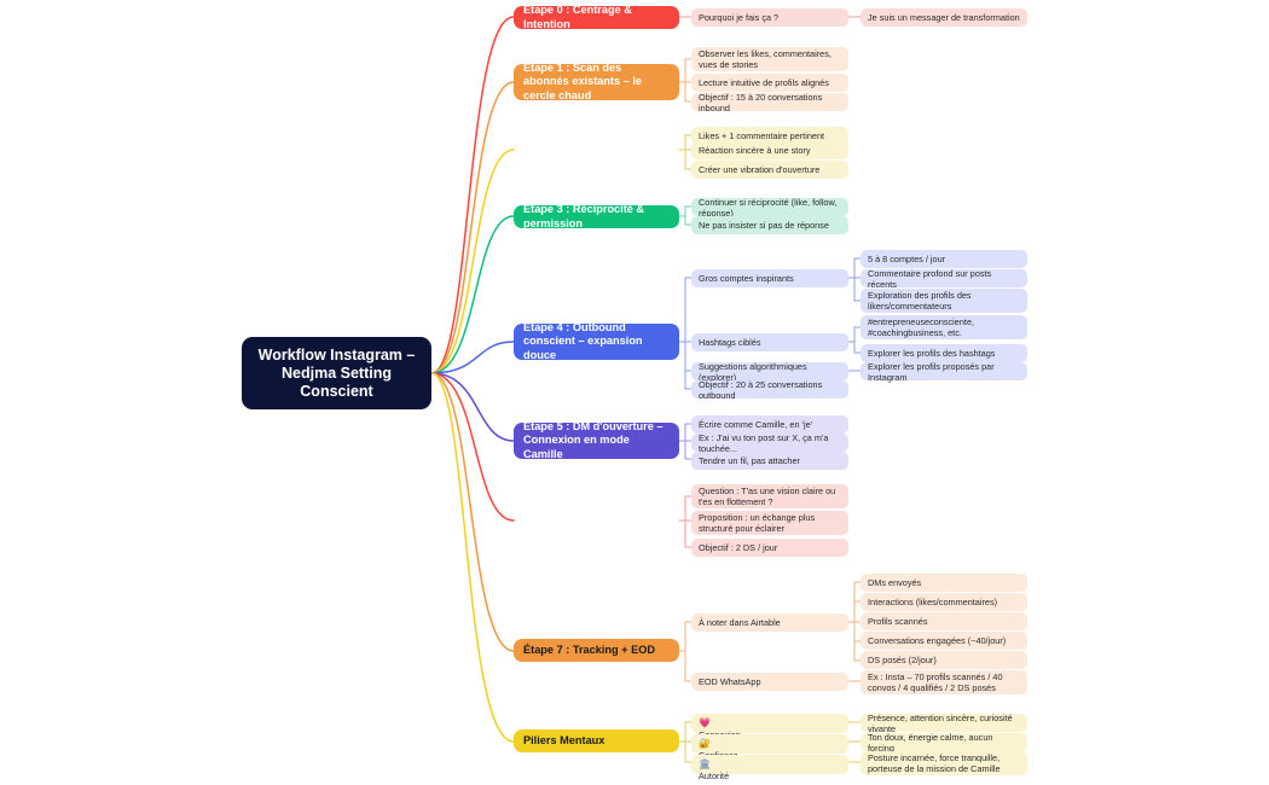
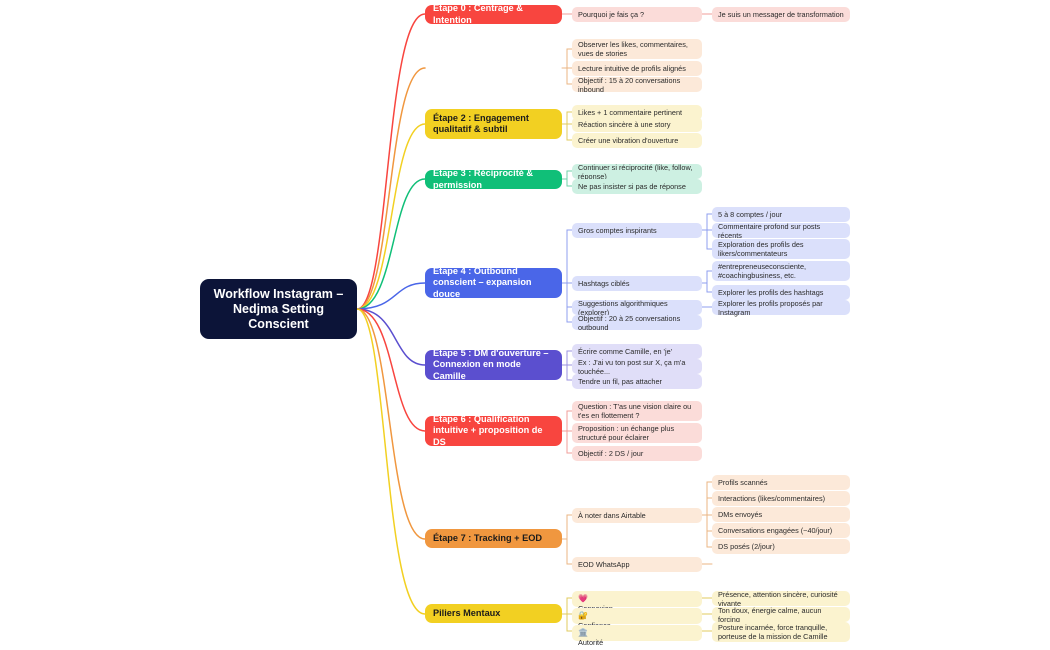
  Workflow Instagram – Nedjma Setting Conscient
  Étape 0 : Centrage & Intention
  Pourquoi je fais ça ?
  Je suis un messager de transformation
- Étape 1 : Scan des abonnés existants – le cercle chaud
  Observer les likes, commentaires, vues de stories
  Lecture intuitive de profils alignés
  Objectif : 15 à 20 conversations inbound
+ Étape 2 : Engagement qualitatif & subtil
  Likes + 1 commentaire pertinent
  Réaction sincère à une story
  Créer une vibration d'ouverture
  Étape 3 : Réciprocité & permission
  Continuer si réciprocité (like, follow, réponse)
  Ne pas insister si pas de réponse
  Étape 4 : Outbound conscient – expansion douce
  Gros comptes inspirants
  5 à 8 comptes / jour
  Commentaire profond sur posts récents
  Exploration des profils des likers/commentateurs
  Hashtags ciblés
  #entrepreneuseconsciente, #coachingbusiness, etc.
  Explorer les profils des hashtags
  Suggestions algorithmiques (explorer)
  Explorer les profils proposés par Instagram
  Objectif : 20 à 25 conversations outbound
  Étape 5 : DM d'ouverture – Connexion en mode Camille
  Écrire comme Camille, en 'je'
  Ex : J'ai vu ton post sur X, ça m'a touchée...
  Tendre un fil, pas attacher
+ Étape 6 : Qualification intuitive + proposition de DS
  Question : T'as une vision claire ou t'es en flottement ?
  Proposition : un échange plus structuré pour éclairer
  Objectif : 2 DS / jour
  Étape 7 : Tracking + EOD
  À noter dans Airtable
- DMs envoyés
+ Profils scannés
  Interactions (likes/commentaires)
- Profils scannés
+ DMs envoyés
  Conversations engagées (~40/jour)
  DS posés (2/jour)
  EOD WhatsApp
- Ex : Insta – 70 profils scannés / 40 convos / 4 qualifiés / 2 DS posés
  Piliers Mentaux
  💗
  🔐
  🏛️
  Autorité
  Présence, attention sincère, curiosité vivante
  Ton doux, énergie calme, aucun forcing
  Posture incarnée, force tranquille, porteuse de la mission de Camille
